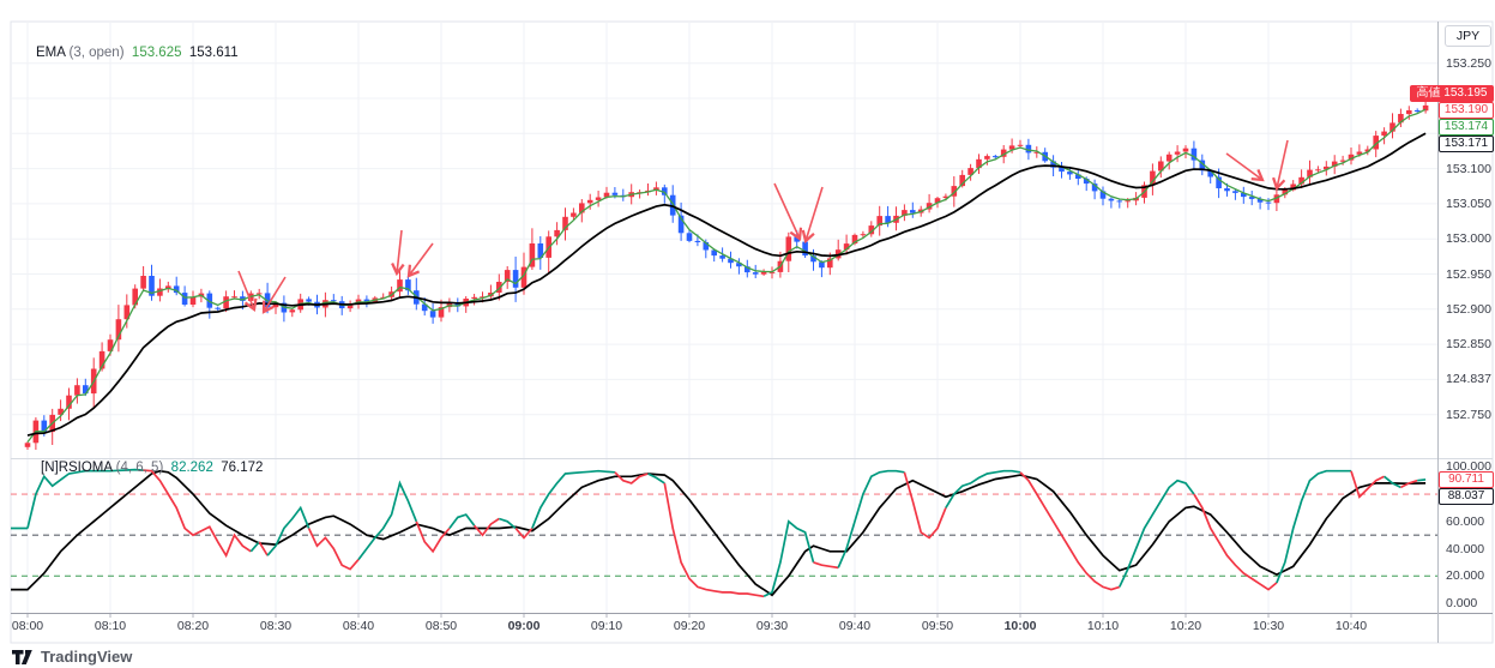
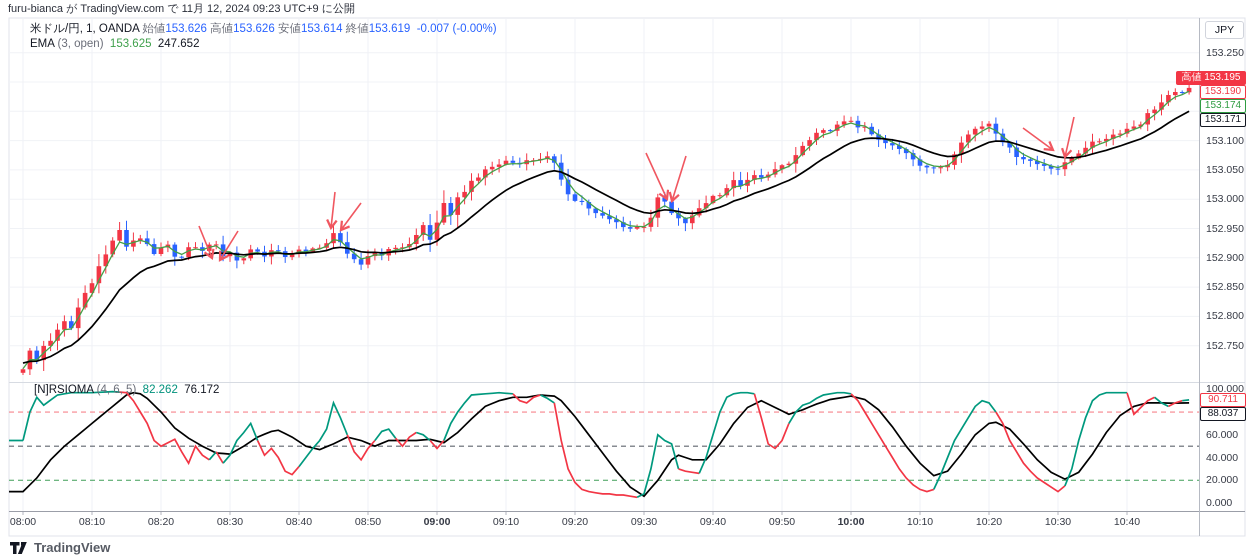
+ furu-bianca が TradingView.com で 11月 12, 2024 09:23 UTC+9 に公開
  153.250
  153.100
  153.050
  153.000
  152.950
  152.900
  152.850
- 124.837
+ 152.800
  152.750
  100.000
  60.000
  40.000
  20.000
  0.000
  08:00
  08:10
  08:20
  08:30
  08:40
  08:50
  09:00
  09:10
  09:20
  09:30
  09:40
  09:50
  10:00
  10:10
  10:20
  10:30
  10:40
  高値 153.195
  153.190
  153.174
  153.171
  90.711
  88.037
+ 米ドル/円, 1, OANDA 始値153.626 高値153.626 安値153.614 終値153.619 -0.007 (-0.00%)
- EMA (3, open) 153.625 153.611
+ EMA (3, open) 153.625 247.652
  [N]RSIOMA (4, 6, 5) 82.262 76.172
  JPY
  TradingView
